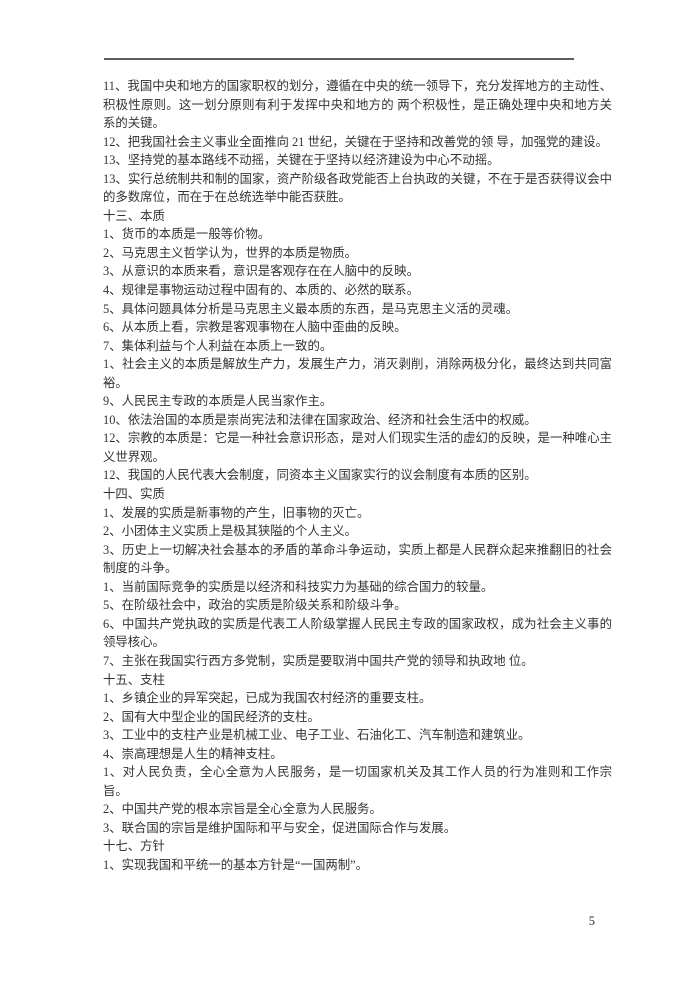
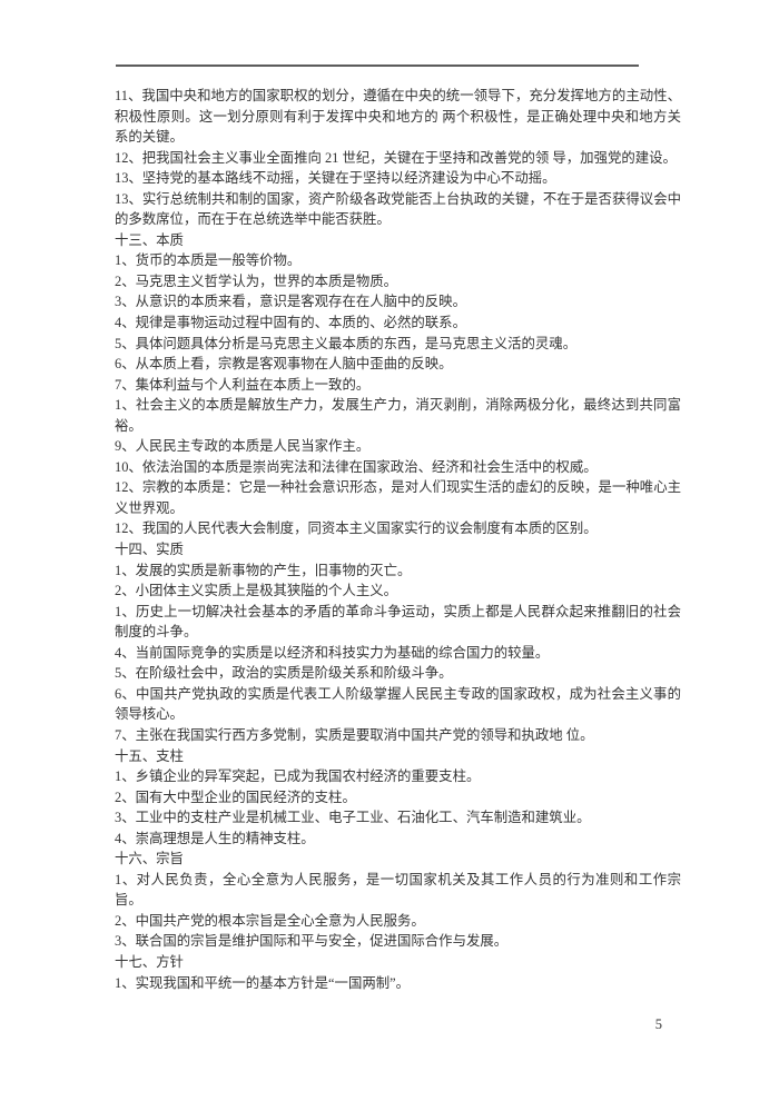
  11、我国中央和地方的国家职权的划分，遵循在中央的统一领导下，充分发挥地方的主动性、积极性原则。这一划分原则有利于发挥中央和地方的 两个积极性，是正确处理中央和地方关系的关键。
  12、把我国社会主义事业全面推向 21 世纪，关键在于坚持和改善党的领 导，加强党的建设。
  13、坚持党的基本路线不动摇，关键在于坚持以经济建设为中心不动摇。
  13、实行总统制共和制的国家，资产阶级各政党能否上台执政的关键，不在于是否获得议会中的多数席位，而在于在总统选举中能否获胜。
  十三、本质
  1、货币的本质是一般等价物。
  2、马克思主义哲学认为，世界的本质是物质。
  3、从意识的本质来看，意识是客观存在在人脑中的反映。
  4、规律是事物运动过程中固有的、本质的、必然的联系。
  5、具体问题具体分析是马克思主义最本质的东西，是马克思主义活的灵魂。
  6、从本质上看，宗教是客观事物在人脑中歪曲的反映。
  7、集体利益与个人利益在本质上一致的。
  1、社会主义的本质是解放生产力，发展生产力，消灭剥削，消除两极分化，最终达到共同富裕。
  9、人民民主专政的本质是人民当家作主。
  10、依法治国的本质是崇尚宪法和法律在国家政治、经济和社会生活中的权威。
  12、宗教的本质是：它是一种社会意识形态，是对人们现实生活的虚幻的反映，是一种唯心主义世界观。
  12、我国的人民代表大会制度，同资本主义国家实行的议会制度有本质的区别。
  十四、实质
  1、发展的实质是新事物的产生，旧事物的灭亡。
  2、小团体主义实质上是极其狭隘的个人主义。
- 3、历史上一切解决社会基本的矛盾的革命斗争运动，实质上都是人民群众起来推翻旧的社会制度的斗争。
+ 1、历史上一切解决社会基本的矛盾的革命斗争运动，实质上都是人民群众起来推翻旧的社会制度的斗争。
- 1、当前国际竞争的实质是以经济和科技实力为基础的综合国力的较量。
+ 4、当前国际竞争的实质是以经济和科技实力为基础的综合国力的较量。
  5、在阶级社会中，政治的实质是阶级关系和阶级斗争。
  6、中国共产党执政的实质是代表工人阶级掌握人民民主专政的国家政权，成为社会主义事的领导核心。
  7、主张在我国实行西方多党制，实质是要取消中国共产党的领导和执政地 位。
  十五、支柱
  1、乡镇企业的异军突起，已成为我国农村经济的重要支柱。
  2、国有大中型企业的国民经济的支柱。
  3、工业中的支柱产业是机械工业、电子工业、石油化工、汽车制造和建筑业。
  4、崇高理想是人生的精神支柱。
+ 十六、宗旨
  1、对人民负责，全心全意为人民服务，是一切国家机关及其工作人员的行为准则和工作宗旨。
  2、中国共产党的根本宗旨是全心全意为人民服务。
  3、联合国的宗旨是维护国际和平与安全，促进国际合作与发展。
  十七、方针
  1、实现我国和平统一的基本方针是“一国两制”。
  5
